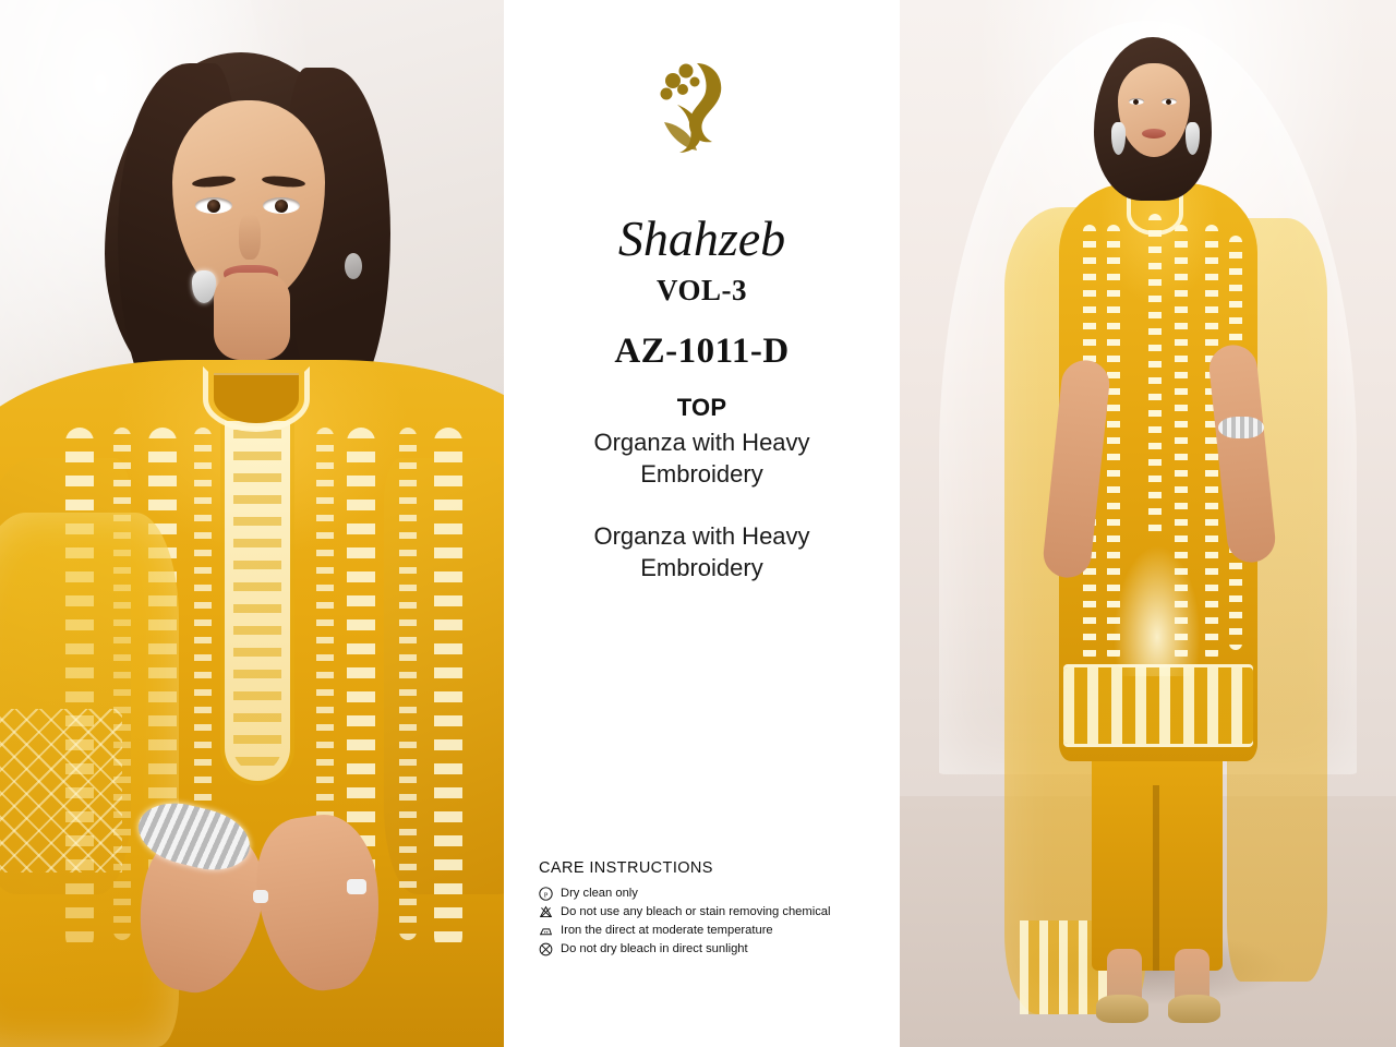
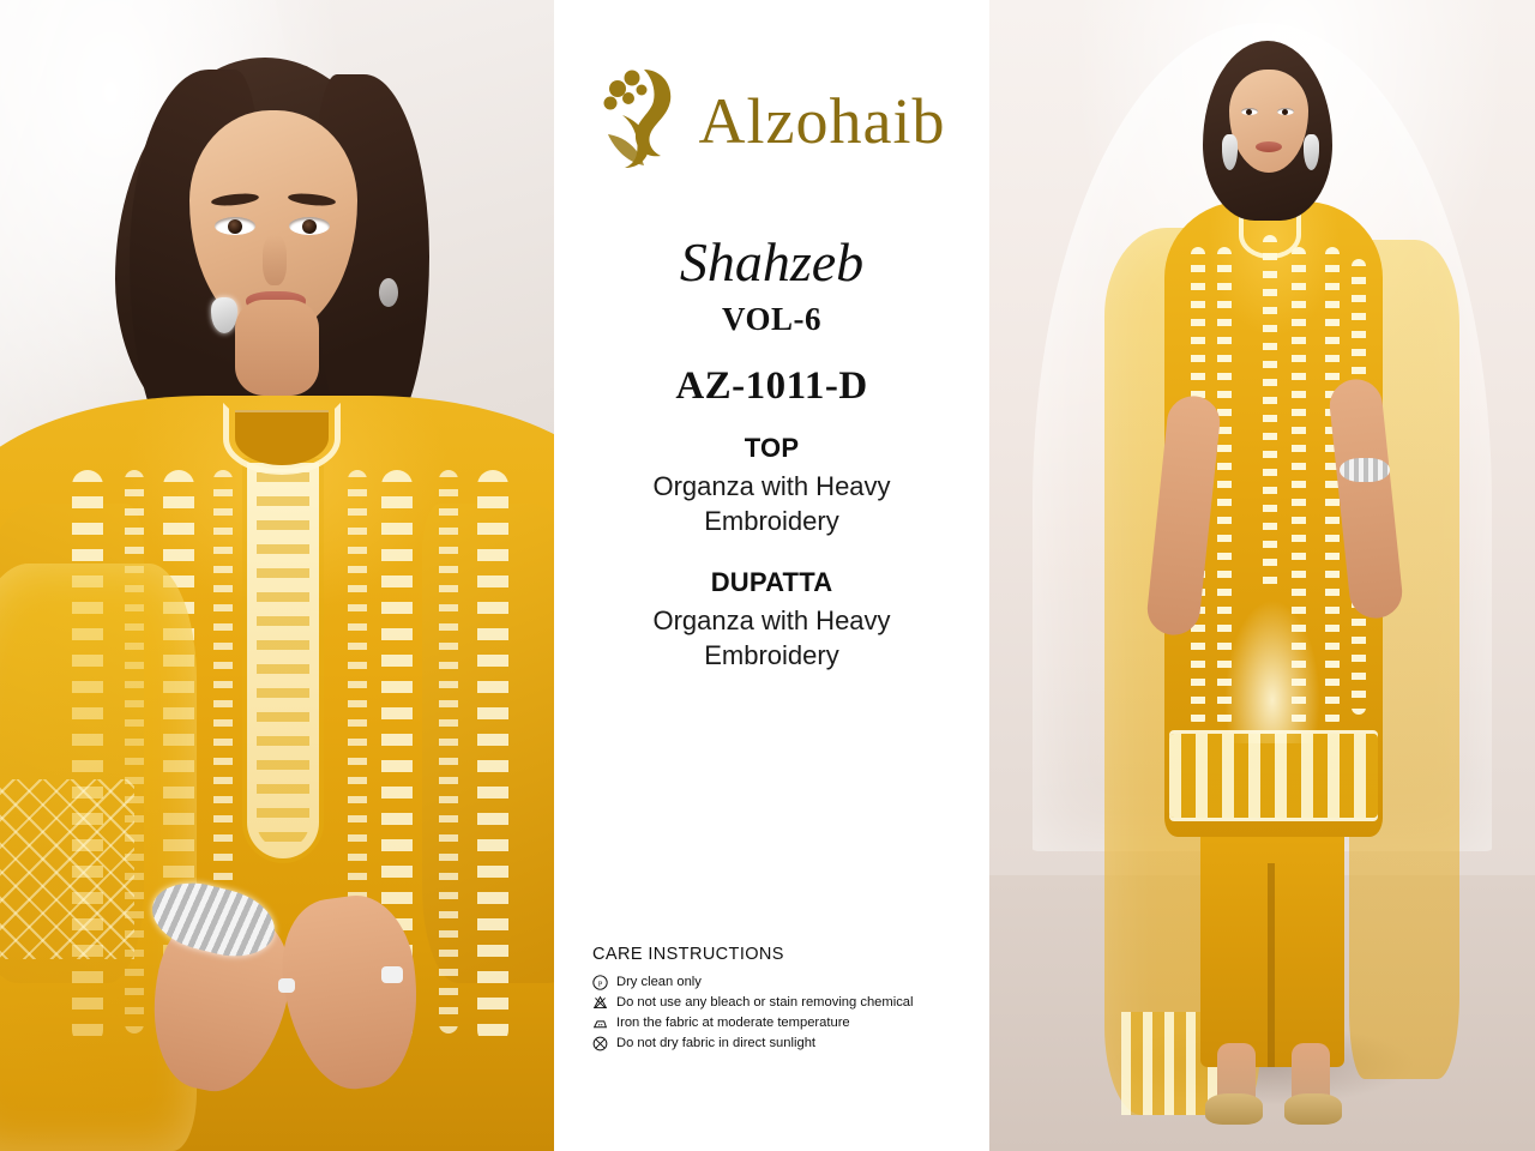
+ Alzohaib
  Shahzeb
- VOL-3
+ VOL-6
  AZ-1011-D
  TOP
  Organza with Heavy Embroidery
+ DUPATTA
  Organza with Heavy Embroidery
  CARE INSTRUCTIONS
  Dry clean only
  Do not use any bleach or stain removing chemical
- Iron the direct at moderate temperature
+ Iron the fabric at moderate temperature
- Do not dry bleach in direct sunlight
+ Do not dry fabric in direct sunlight
